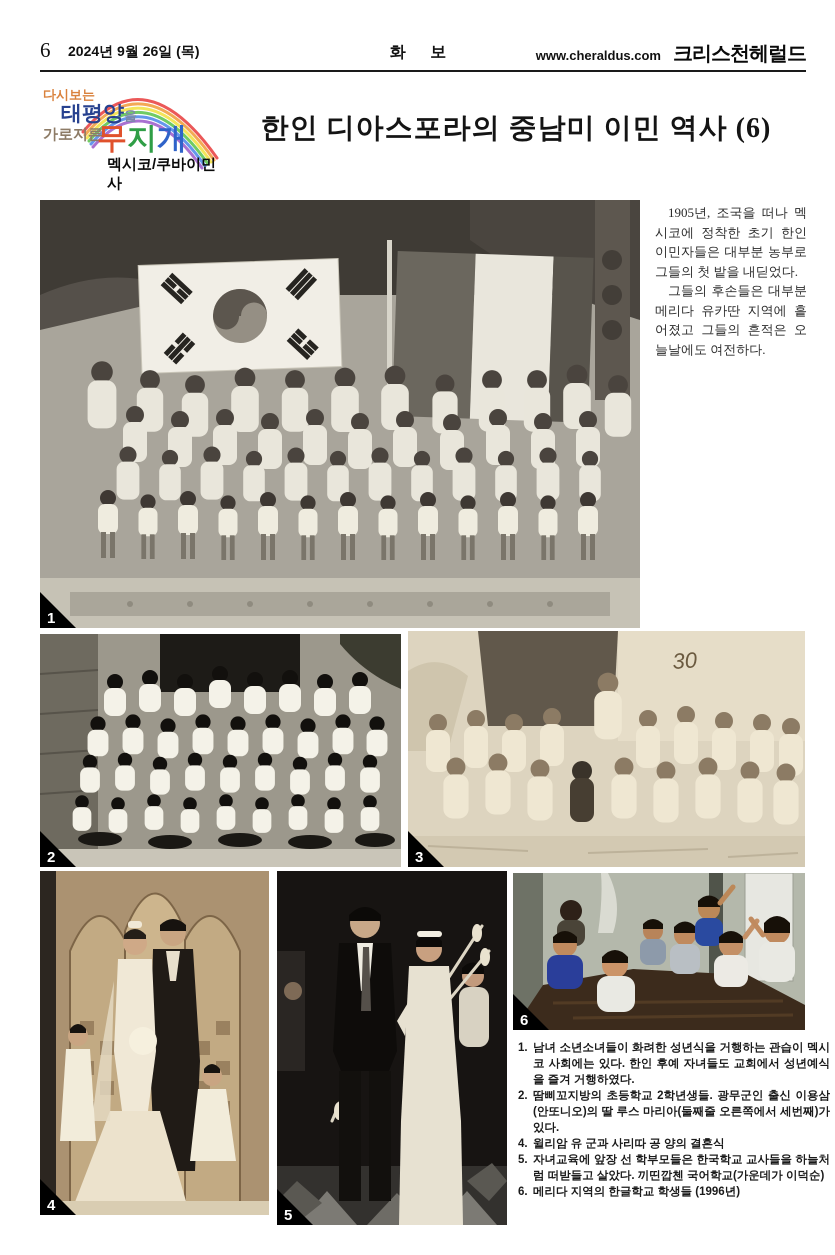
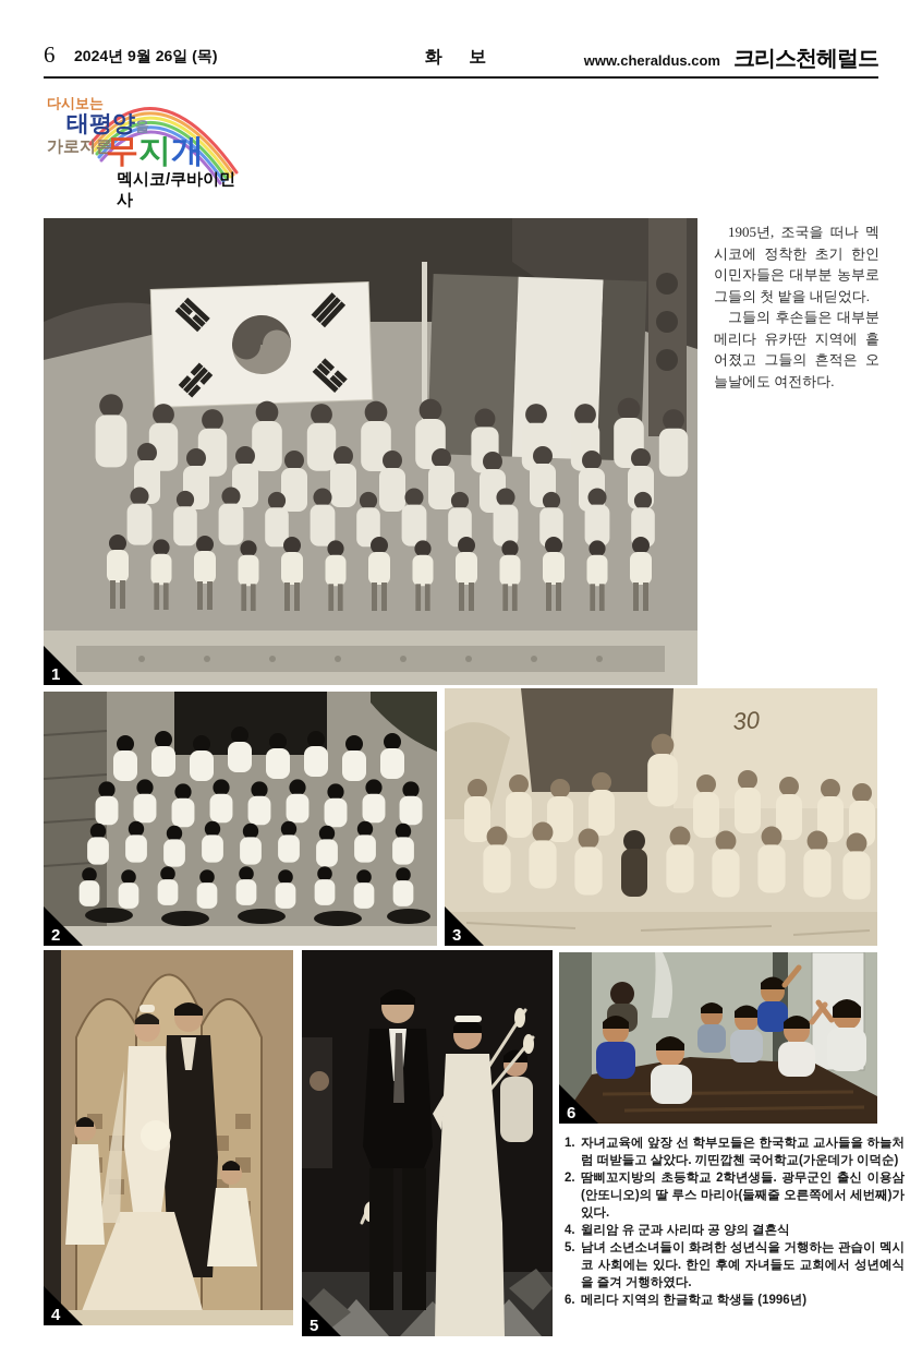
  6
  2024년 9월 26일 (목)
  화 보
  www.cheraldus.com
  크리스천헤럴드
  다시보는
  태평양을
  가로지른
  무지개
  멕시코/쿠바이민사
- 한인 디아스포라의 중남미 이민 역사 (6)
  1
  1905년, 조국을 떠나 멕시코에 정착한 초기 한인 이민자들은 대부분 농부로 그들의 첫 밭을 내딛었다.
  그들의 후손들은 대부분 메리다 유카딴 지역에 흩어졌고 그들의 흔적은 오늘날에도 여전하다.
  2
  3
  4
  5
  6
  1.
- 남녀 소년소녀들이 화려한 성년식을 거행하는 관습이 멕시코 사회에는 있다. 한인 후예 자녀들도 교회에서 성년예식을 즐겨 거행하였다.
+ 자녀교육에 앞장 선 학부모들은 한국학교 교사들을 하늘처럼 떠받들고 살았다. 끼띤깝첸 국어학교(가운데가 이덕순)
  2.
  땀삐꼬지방의 초등학교 2학년생들. 광무군인 출신 이용삼(안또니오)의 딸 루스 마리아(둘째줄 오른쪽에서 세번째)가 있다.
  4.
  윌리암 유 군과 사리따 공 양의 결혼식
  5.
- 자녀교육에 앞장 선 학부모들은 한국학교 교사들을 하늘처럼 떠받들고 살았다. 끼띤깝첸 국어학교(가운데가 이덕순)
+ 남녀 소년소녀들이 화려한 성년식을 거행하는 관습이 멕시코 사회에는 있다. 한인 후예 자녀들도 교회에서 성년예식을 즐겨 거행하였다.
  6.
  메리다 지역의 한글학교 학생들 (1996년)
